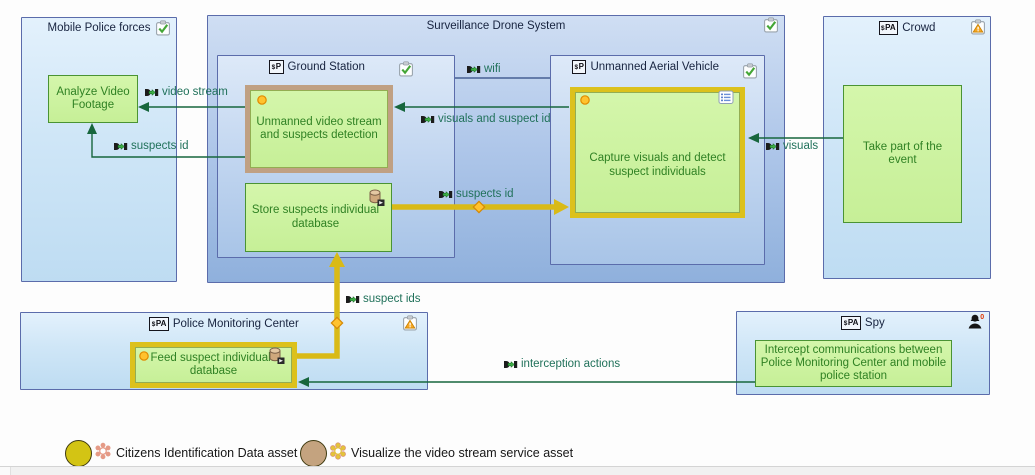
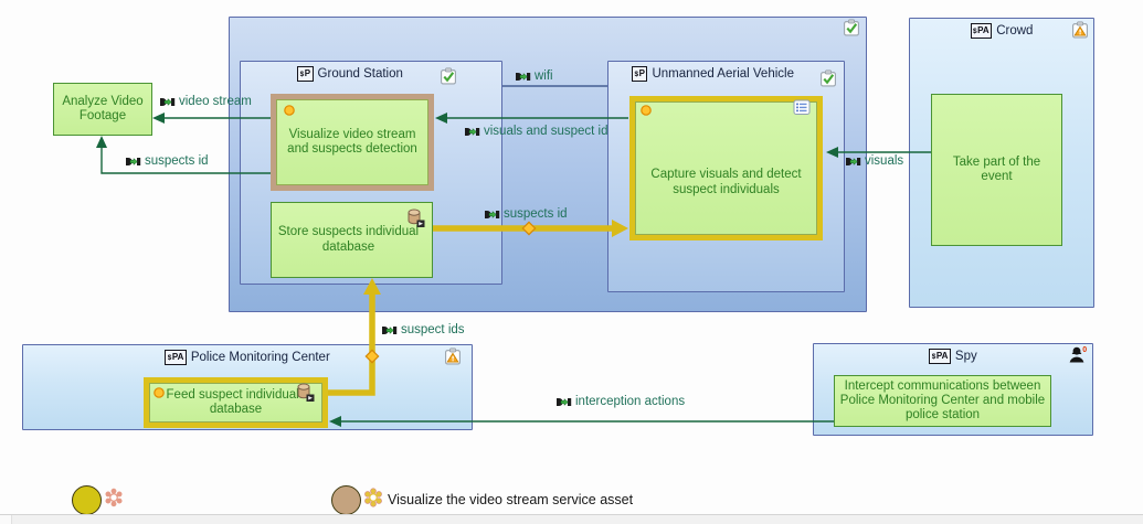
- Mobile Police forces
- Surveillance Drone System
  P
  Ground Station
  P
  Unmanned Aerial Vehicle
  PA
  Crowd
  PA
  Police Monitoring Center
  PA
  Spy
  Analyze Video Footage
- Unmanned video stream and suspects detection
+ Visualize video stream and suspects detection
  Store suspects individual database
  Capture visuals and detect suspect individuals
  Take part of the event
  Feed suspect individual database
  Intercept communications between Police Monitoring Center and mobile police station
  video stream
  suspects id
  wifi
  visuals and suspect id
  suspects id
  suspect ids
  visuals
  interception actions
- Citizens Identification Data asset
  Visualize the video stream service asset
